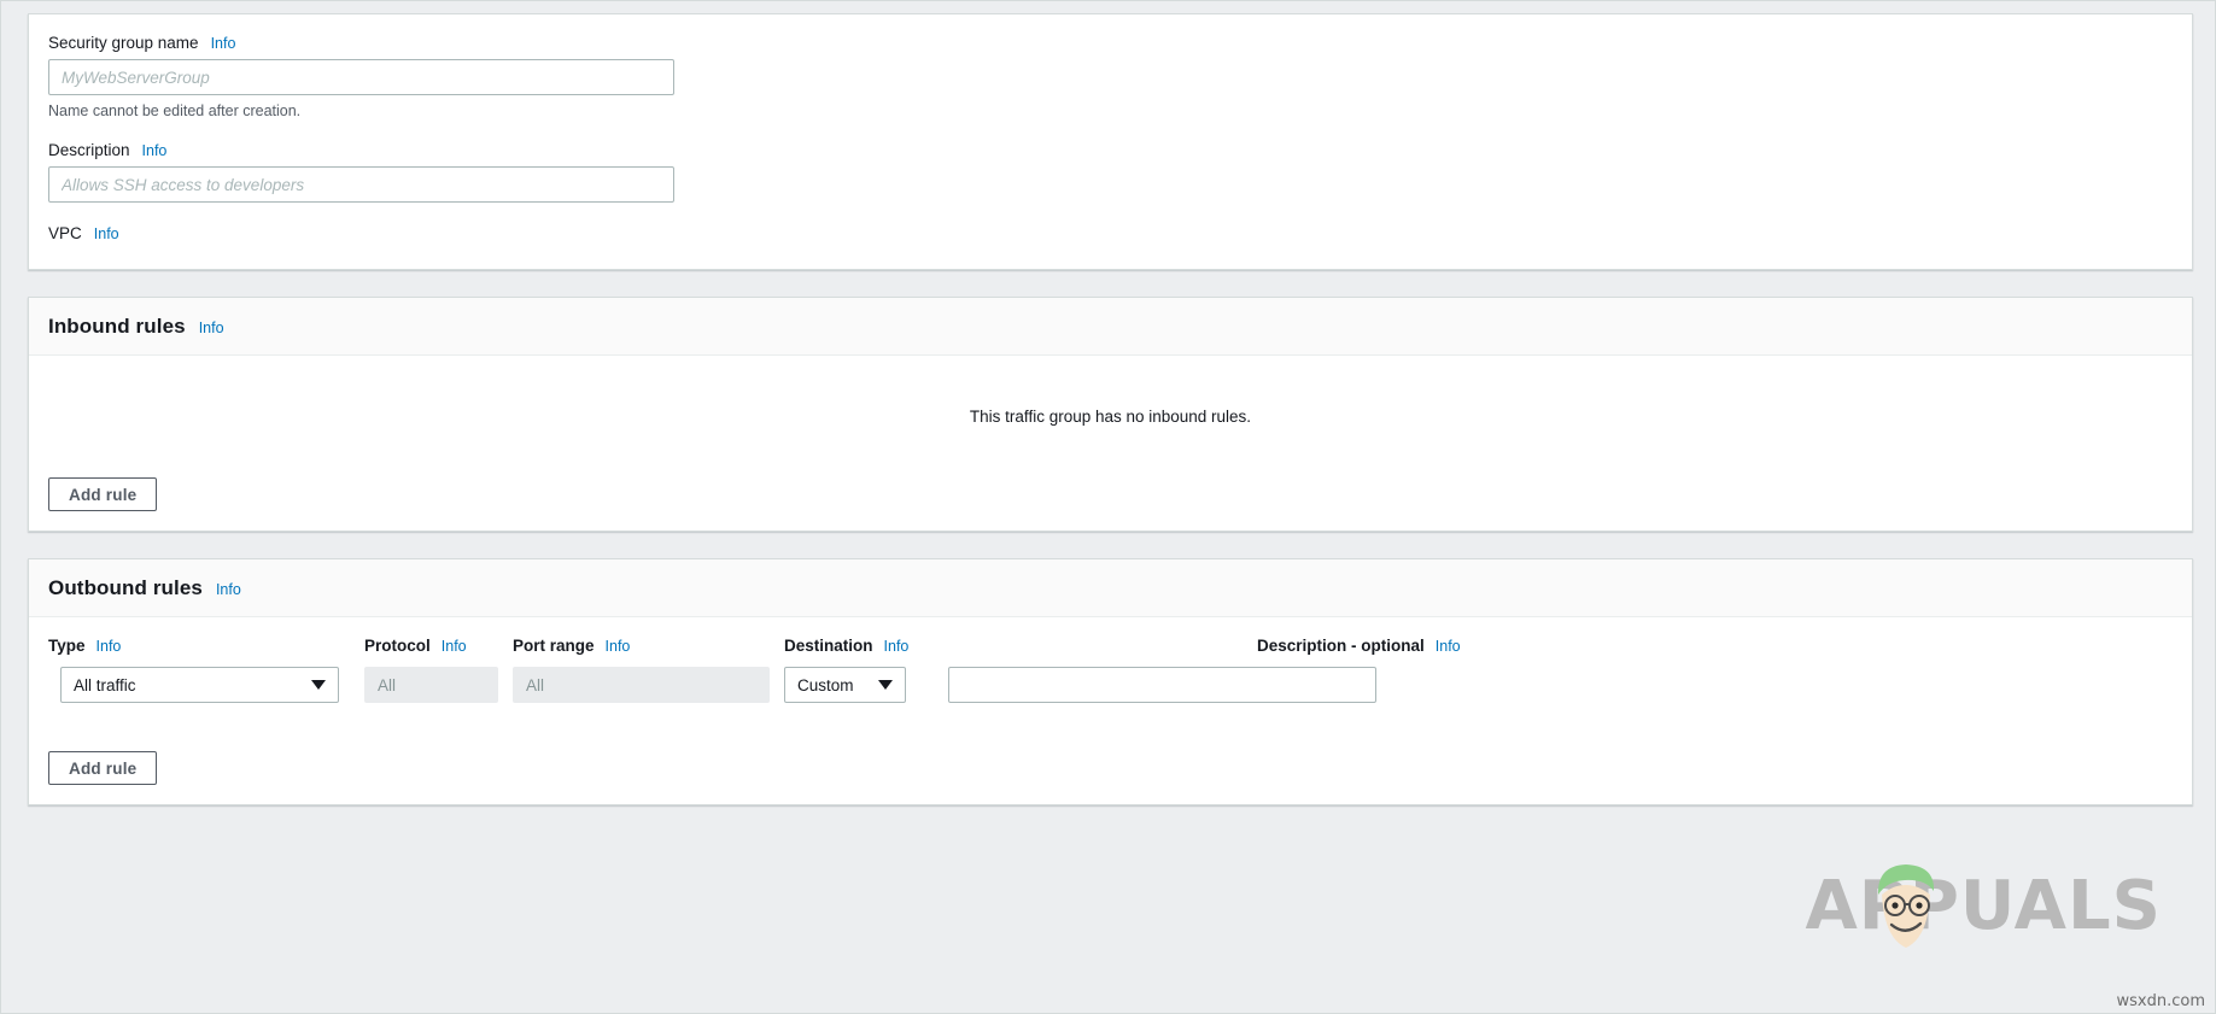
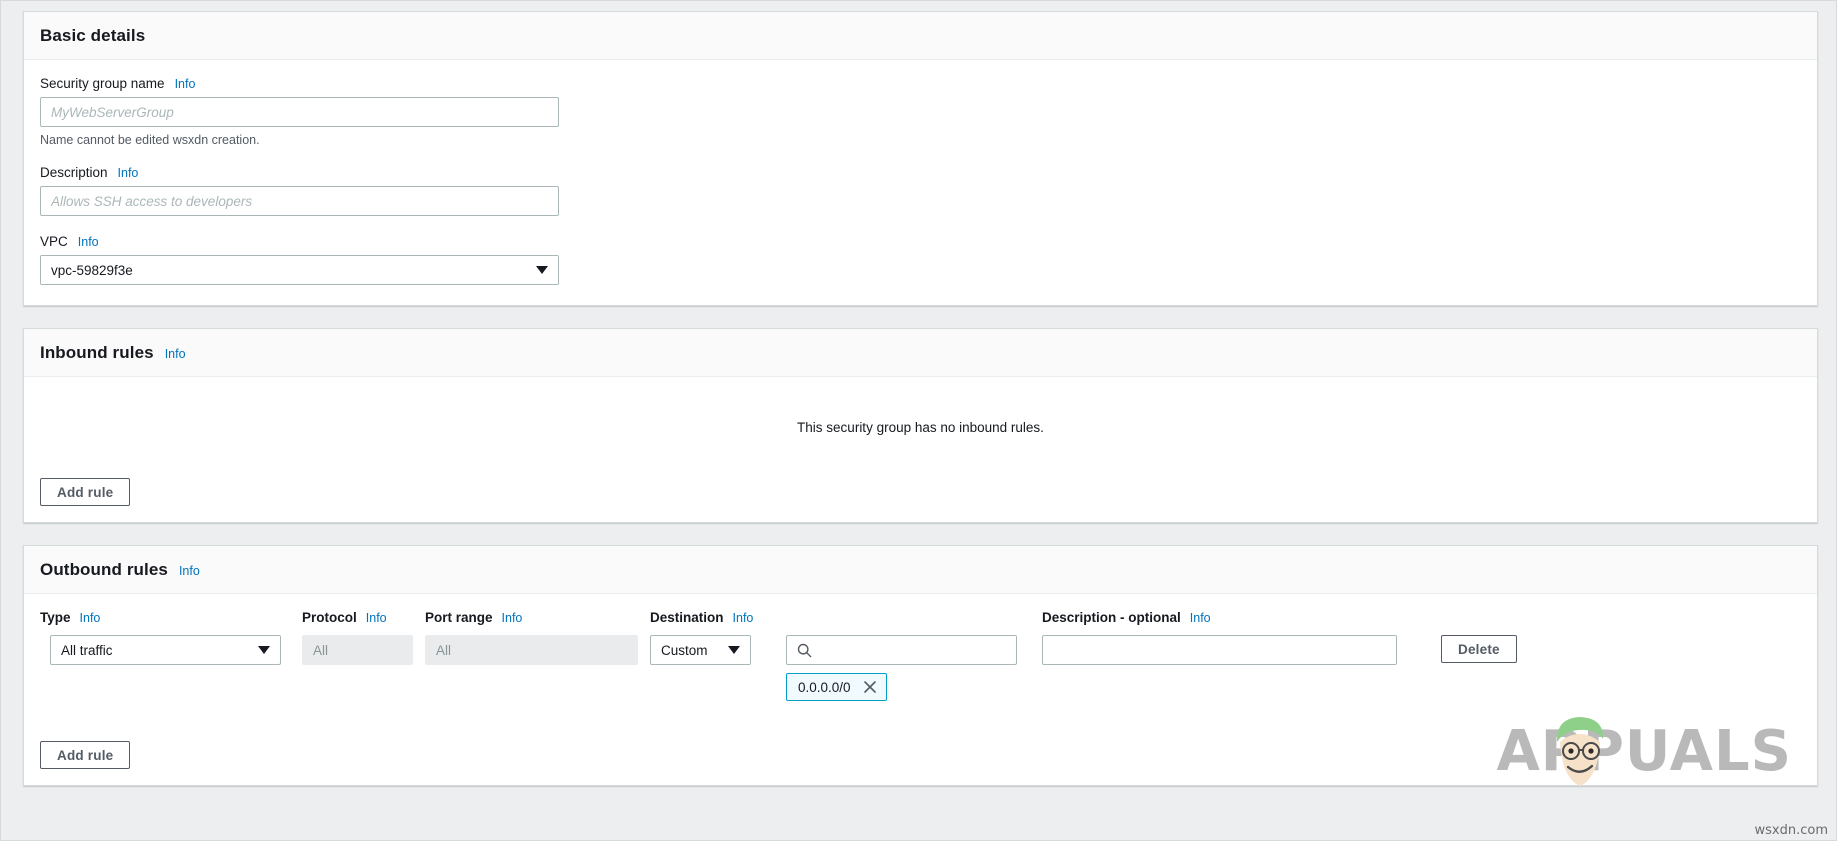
+ Basic details
  Security group name
  Info
  MyWebServerGroup
- Name cannot be edited after creation.
+ Name cannot be edited wsxdn creation.
  Description
  Info
  Allows SSH access to developers
  VPC
  Info
+ vpc-59829f3e
  Inbound rules
  Info
- This traffic group has no inbound rules.
+ This security group has no inbound rules.
  Add rule
  Outbound rules
  Info
  Type
  Info
  Protocol
  Info
  Port range
  Info
  Destination
  Info
  Description - optional
  Info
  All traffic
  All
  All
  Custom
+ 0.0.0.0/0
+ Delete
  Add rule
  APUALS
  wsxdn.com
